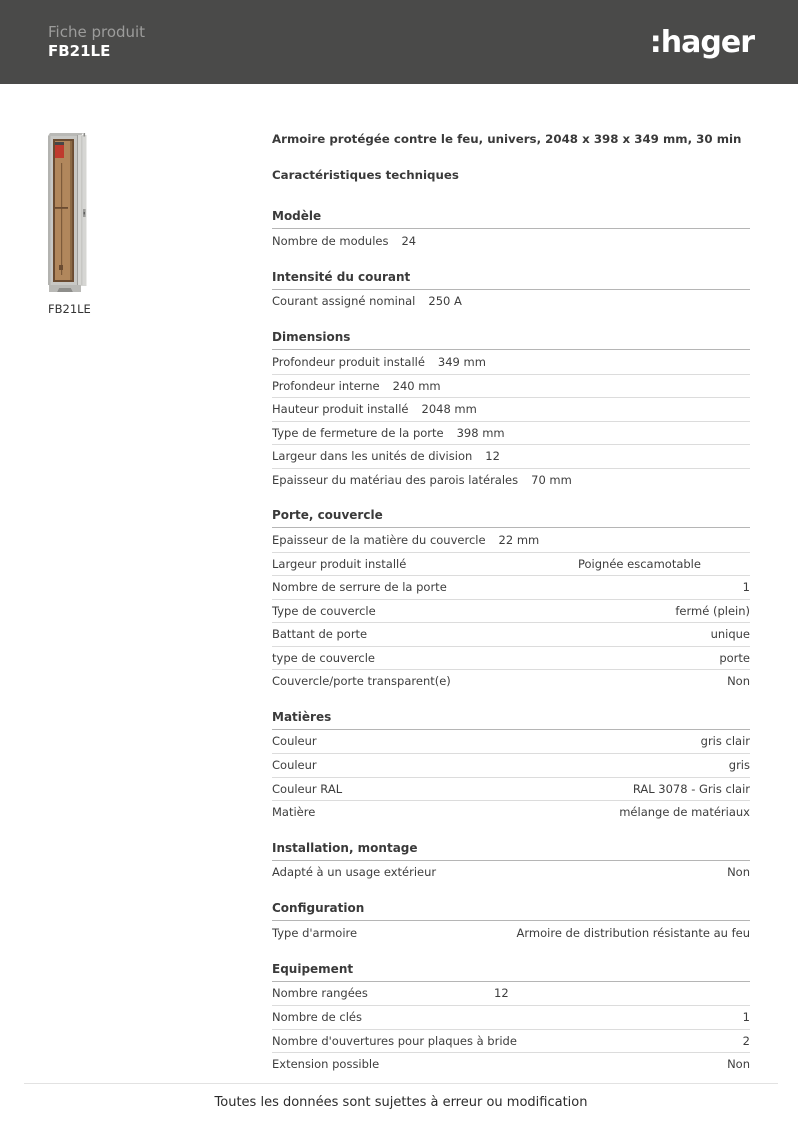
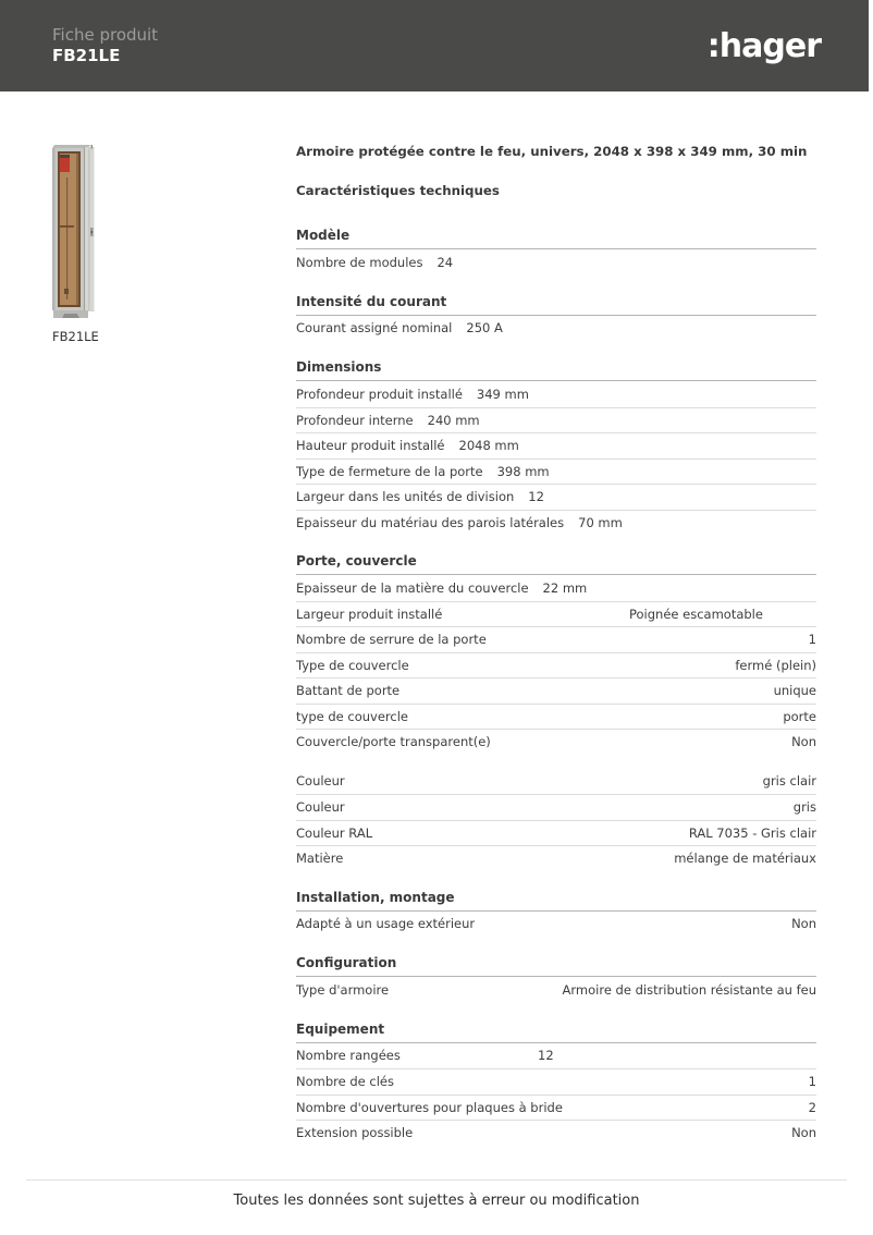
  Fiche produit
  FB21LE
  :hager
  FB21LE
  Armoire protégée contre le feu, univers, 2048 x 398 x 349 mm, 30 min
  Caractéristiques techniques
  Modèle
  Nombre de modules
  24
  Intensité du courant
  Courant assigné nominal
  250 A
  Dimensions
  Profondeur produit installé
  349 mm
  Profondeur interne
  240 mm
  Hauteur produit installé
  2048 mm
  Type de fermeture de la porte
  398 mm
  Largeur dans les unités de division
  12
  Epaisseur du matériau des parois latérales
  70 mm
  Porte, couvercle
  Epaisseur de la matière du couvercle
  22 mm
  Largeur produit installé
  Poignée escamotable
  Nombre de serrure de la porte
  1
  Type de couvercle
  fermé (plein)
  Battant de porte
  unique
  type de couvercle
  porte
  Couvercle/porte transparent(e)
  Non
- Matières
  Couleur
  gris clair
  Couleur
  gris
  Couleur RAL
- RAL 3078 - Gris clair
+ RAL 7035 - Gris clair
  Matière
  mélange de matériaux
  Installation, montage
  Adapté à un usage extérieur
  Non
  Configuration
  Type d'armoire
  Armoire de distribution résistante au feu
  Equipement
  Nombre rangées
  12
  Nombre de clés
  1
  Nombre d'ouvertures pour plaques à bride
  2
  Extension possible
  Non
  Toutes les données sont sujettes à erreur ou modification
